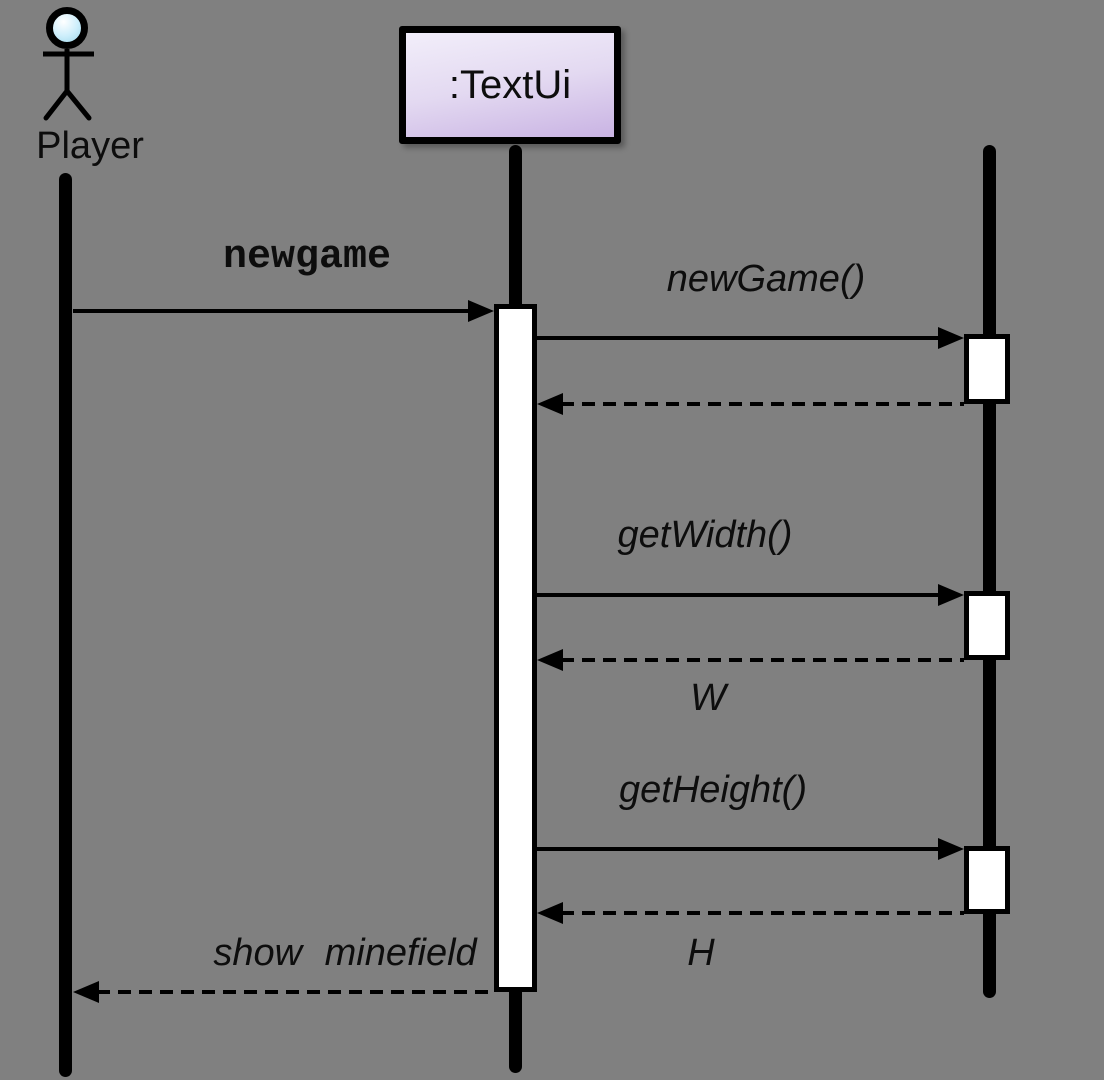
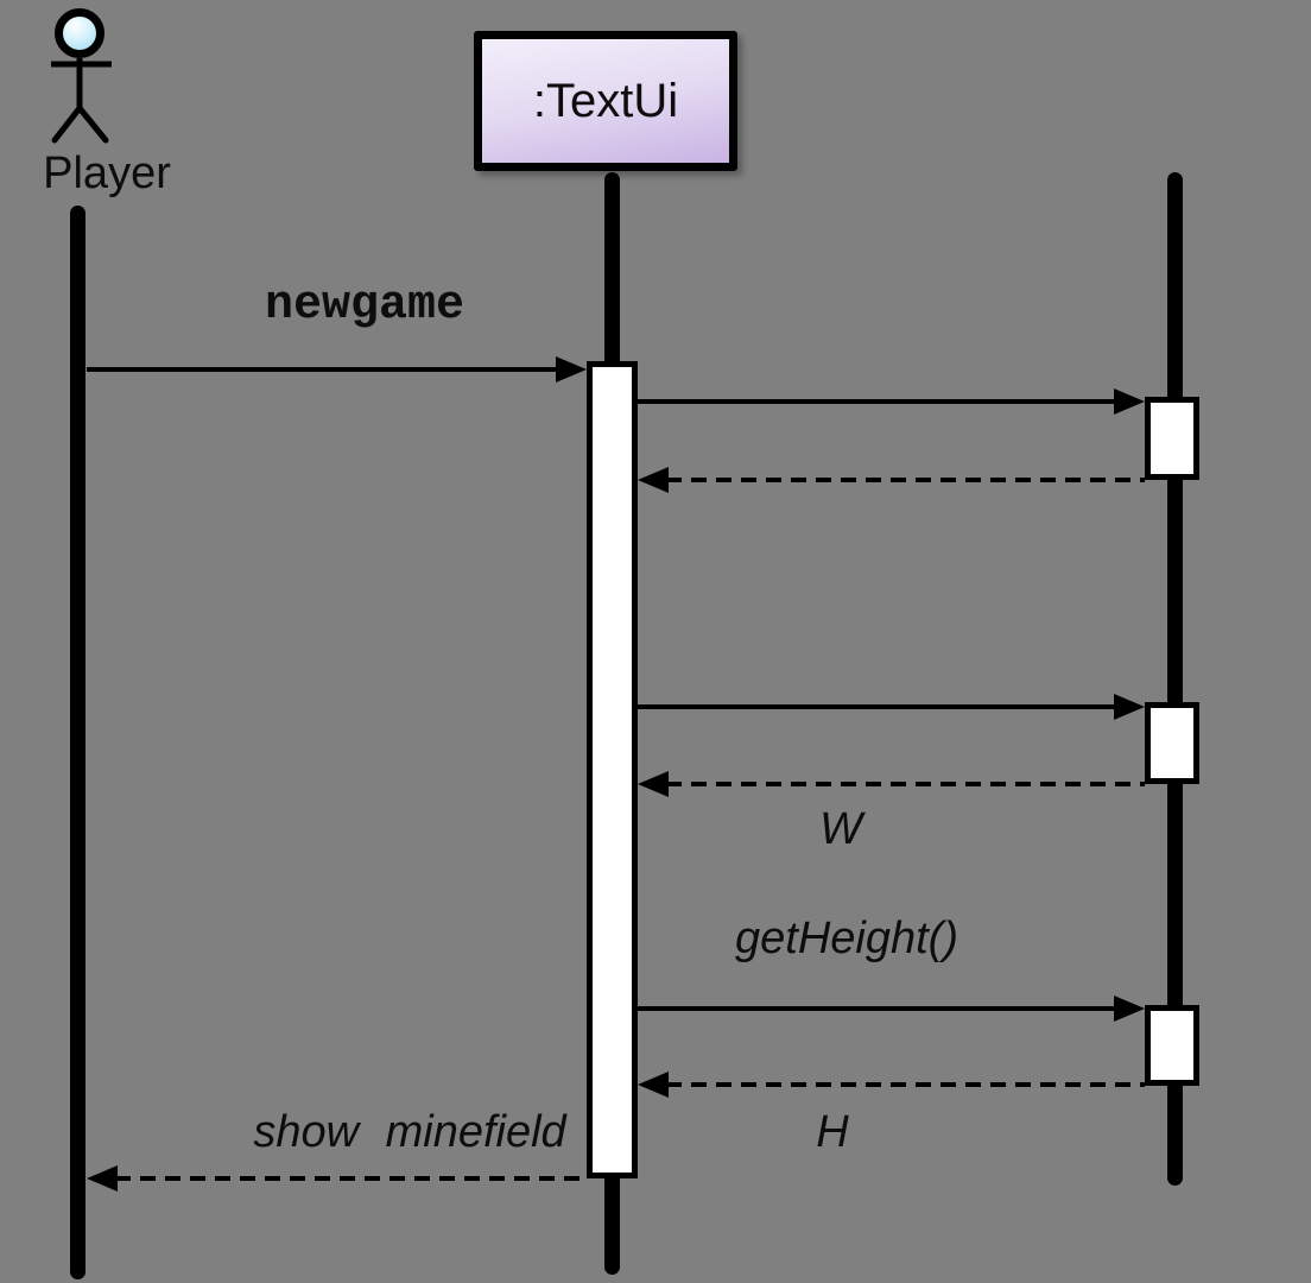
  Player
  :TextUi
  newgame
- newGame()
- getWidth()
  W
  getHeight()
  H
  show minefield
